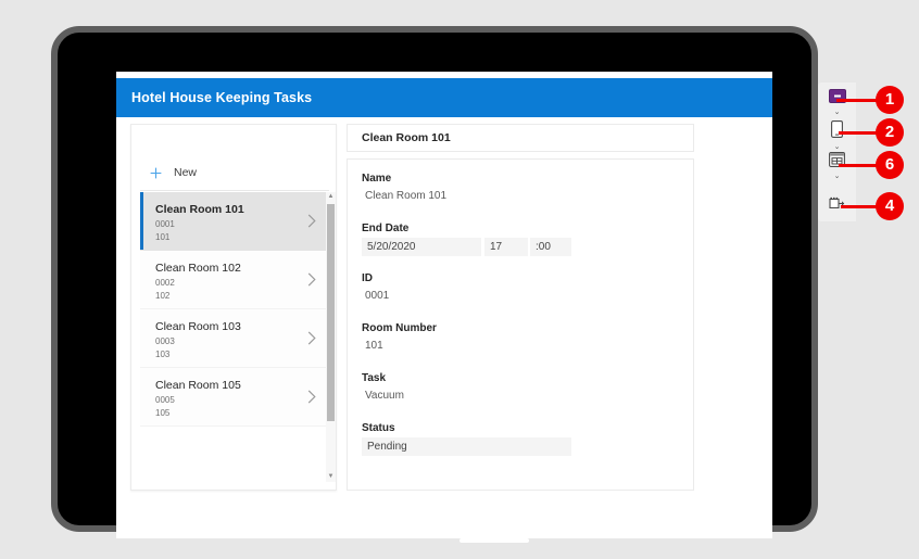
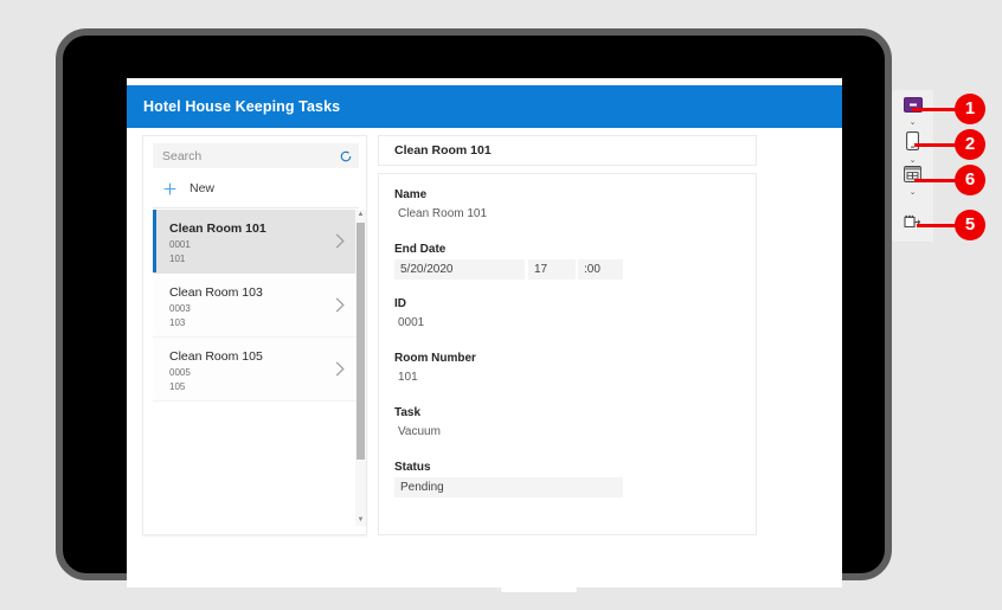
  Hotel House Keeping Tasks
+ Search
  New
  Clean Room 101
  0001
  101
- Clean Room 102
- 0002
- 102
  Clean Room 103
  0003
  103
  Clean Room 105
  0005
  105
  Clean Room 101
  Name
  Clean Room 101
  End Date
  5/20/2020
  17
  :00
  ID
  0001
  Room Number
  101
  Task
  Vacuum
  Status
  Pending
  1
  2
  6
- 4
+ 5
